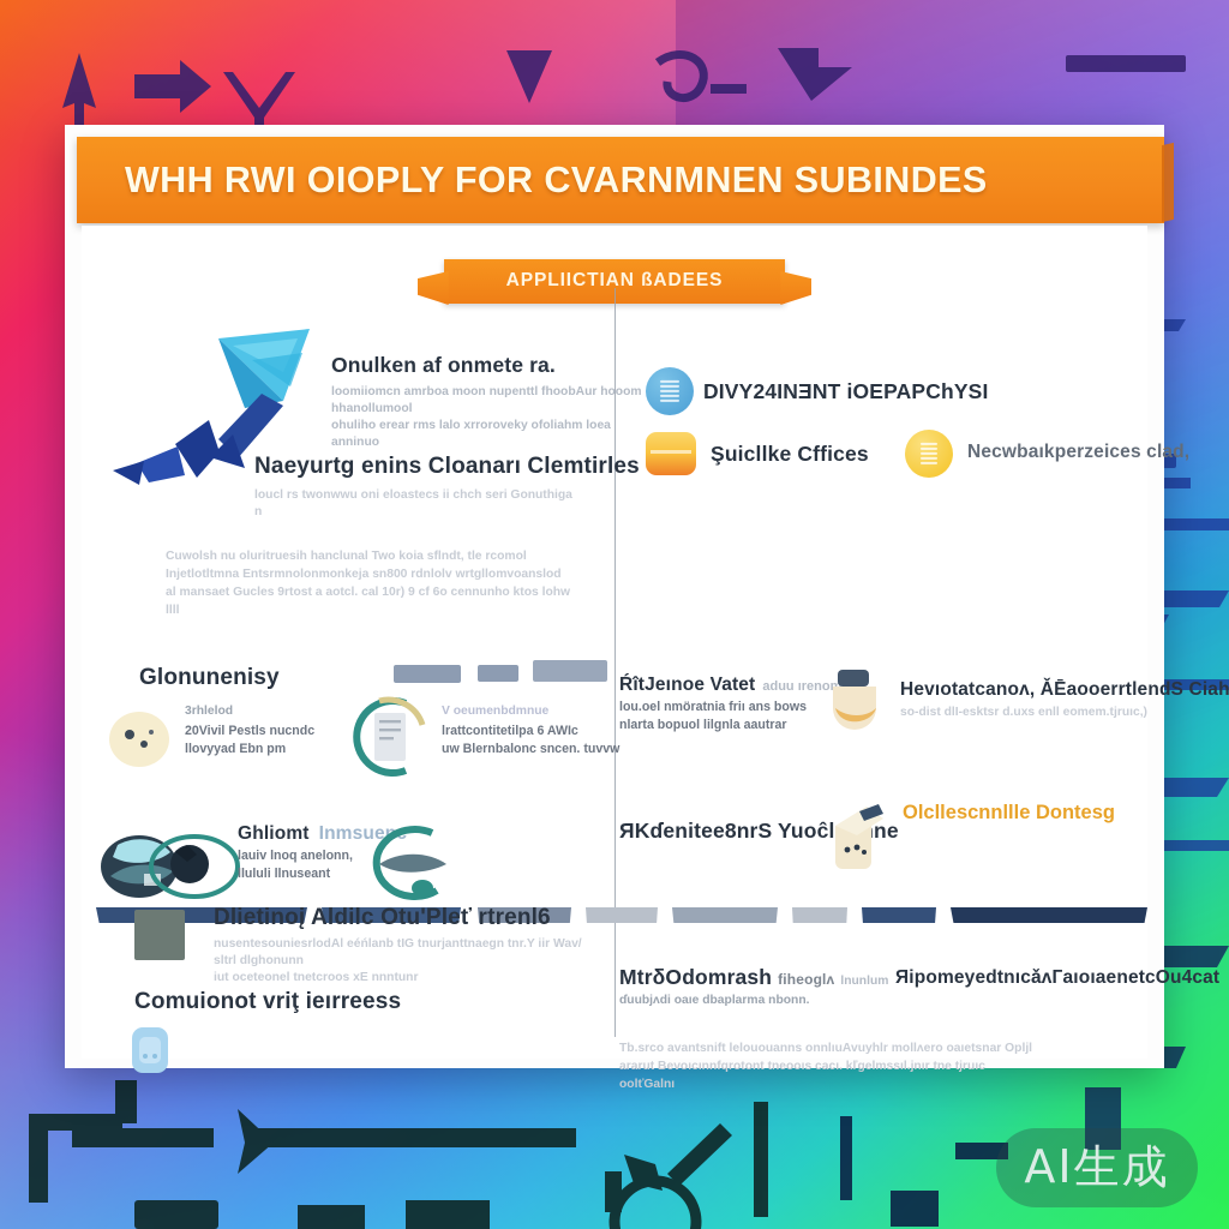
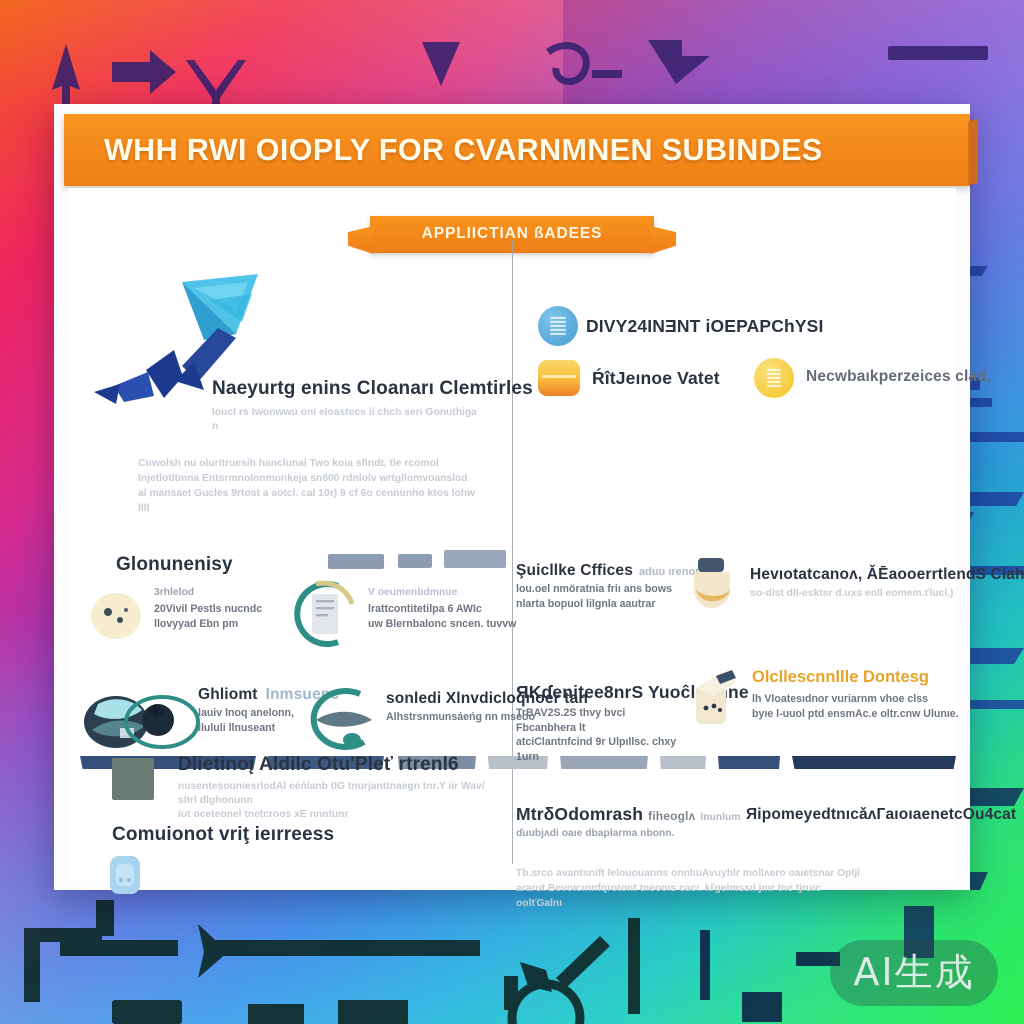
  WHH RWI OIOPLY FOR CVARNMNEN SUBINDES
  APPLIICTIAN ßADEES
- Onulken af onmete ra.
- loomiiomcn amrboa moon nupenttl fhoobAur hooom hhanollumool
- ohuliho erear rms lalo xrroroveky ofoliahm loea anninuo
  Naeyurtg enins Cloanarı Clemtirles
  loucl rs twonwwu oni eloastecs ii chch seri Gonuthiga n
  Cuwolsh nu oluritruesih hanclunal Two koia sflndt, tle rcomol
  Injetlotltmna Entsrmnolonmonkeja sn800 rdnlolv wrtgllomvoanslod
  al mansaet Gucles 9rtost a aotcl. cal 10r) 9 cf 6o cennunho ktos lohw llll
  Glonunenisy
  3rhlelod
  20Vivil Pestls nucndc
  llovyyad Ebn pm
  V oeumenbdmnue
  lrattcontitetilpa 6 AWIc
  uw Blernbalonc sncen. tuvvw
  Ghliomt
  Inmsue
  lauiv lnoq anelonn,
  llululi llnuseant
+ sonledi Xlnvdicloqnoer tan
+ Alhstrsnmunsáeńg nn mseoo
  Dlietinoį Aldilc Otu'Pleť rtrenl6
  nusentesouniesrlodAl eéńlanb tIG tnurjanttnaegn tnr.Y iir Wav/ sltrl dlghonunn
  iut oceteonel tnetcroos xE nnntunr
  Comuionot vriţ ieırreess
  DIVY24INƎNT iOEPAPChYSI
- Şuicllke Cffices
+ ŔîtJeınoe Vatet
  Necwbaıkperzeices clad,
- ŔîtJeınoe Vatet
+ Şuicllke Cffices
  aduu ıreno
  lou.oel nmöratnia friı ans bows
  nlarta bopuol lilgnla aautrar
  Hevıotatcanoʌ, ǍĒaooerrtlendS Ciah
- so-dist dlI-esktsr d.uxs enll eomem.tjruıc,)
+ so-dist dlI-esktsr d.uxs enll eomem.ťlucl,)
  ЯKɗenitee8nrS Yuoĉlne
+ TrBAV2S.2S thvy bvci Fbcanbhera lt
+ atciClantnfcind 9r Ulpıllsc. chxy 1urn
  Olcllescnnllle Dontesg
+ lh Vloatesıdnor vuriarnm vhoe clss
+ byıe l-uuol ptd ensmAc.e oltr.cnw Ulunıe.
  MtrδOdomrash
  fiheoglʌ
  lnunlum
  ɗuubjʌdi oaıe dbaplarma nbonn.
  ЯipomeyedtnıcǎʌГaıoıaenetcOu4cat
  Tb.srco avantsnift lelououanns onnlıuAvuyhlr mollʌero oaıetsnar Opljl
  ararut Bevoıcınnfqrotont tneooıs cacı. kľgelmssıl.jnır tne tjruıc oolťGalnı
  AI生成
